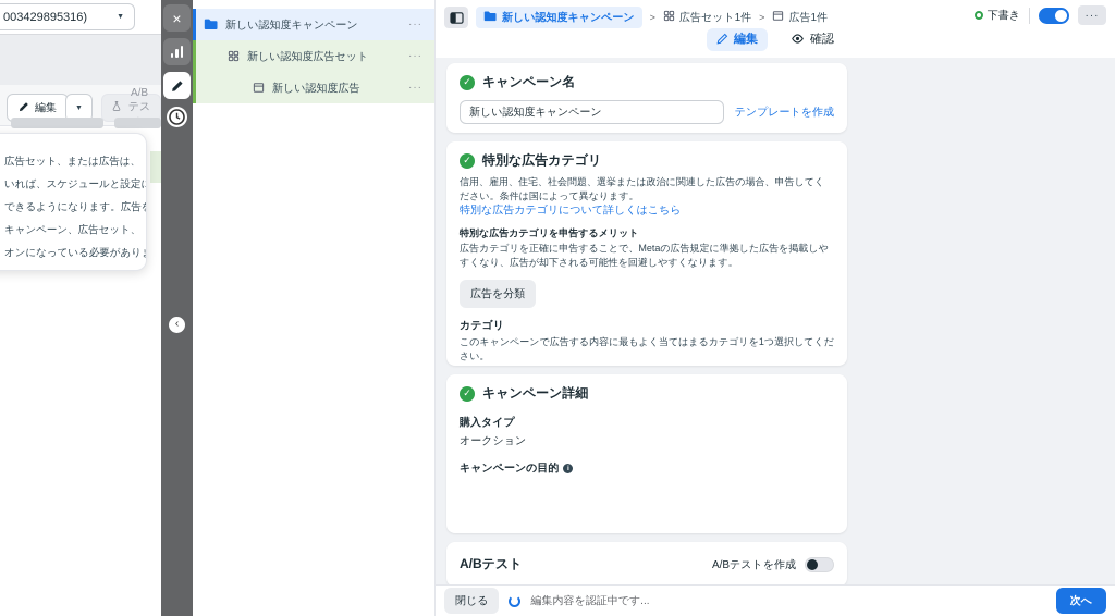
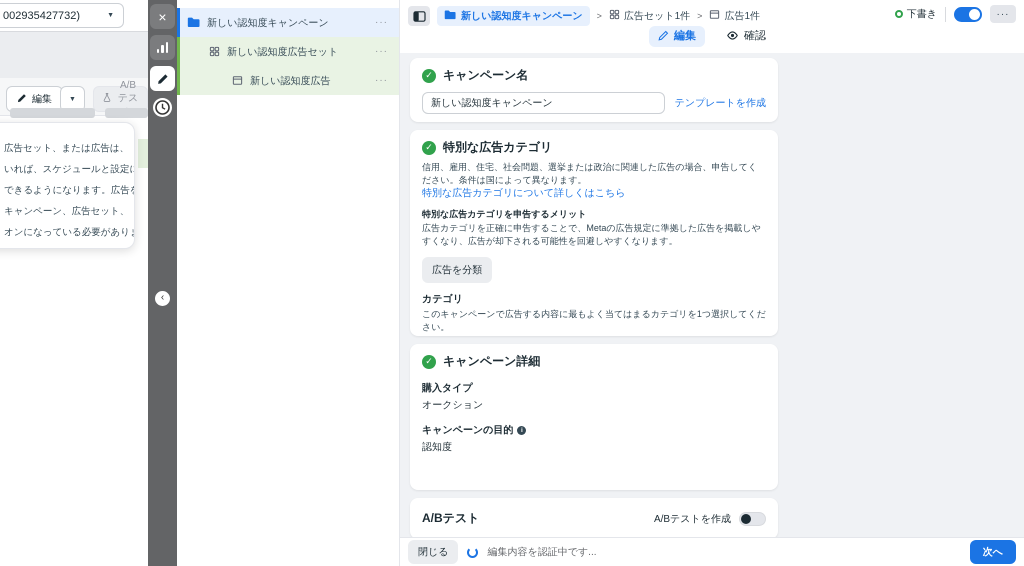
- 003429895316)
+ 002935427732)
  編集
  A/Bテス
  広告セット、または広告は、
  いれば、スケジュールと設定
  できるようになります。広告
  キャンペーン、広告セット、
  オンになっている必要があり
  ×
  ‹
  新しい認知度キャンペーン
  ···
  新しい認知度広告セット
  ···
  新しい認知度広告
  ···
  新しい認知度キャンペーン
  >
  広告セット1件
  >
  広告1件
  下書き
  ···
  編集
  確認
  ✓
  キャンペーン名
  新しい認知度キャンペーン
  テンプレートを作成
  ✓
  特別な広告カテゴリ
  信用、雇用、住宅、社会問題、選挙または政治に関連した広告の場合、申告してください。条件は国によって異なります。特別な広告カテゴリについて詳しくはこちら
  特別な広告カテゴリを申告するメリット
  広告カテゴリを正確に申告することで、Metaの広告規定に準拠した広告を掲載しやすくなり、広告が却下される可能性を回避しやすくなります。
  広告を分類
  カテゴリ
  このキャンペーンで広告する内容に最もよく当てはまるカテゴリを1つ選択してください。
  ✓
  キャンペーン詳細
  購入タイプ
  オークション
  キャンペーンの目的
+ 認知度
  A/Bテスト
  A/Bテストを作成
  閉じる
  編集内容を認証中です...
  次へ
